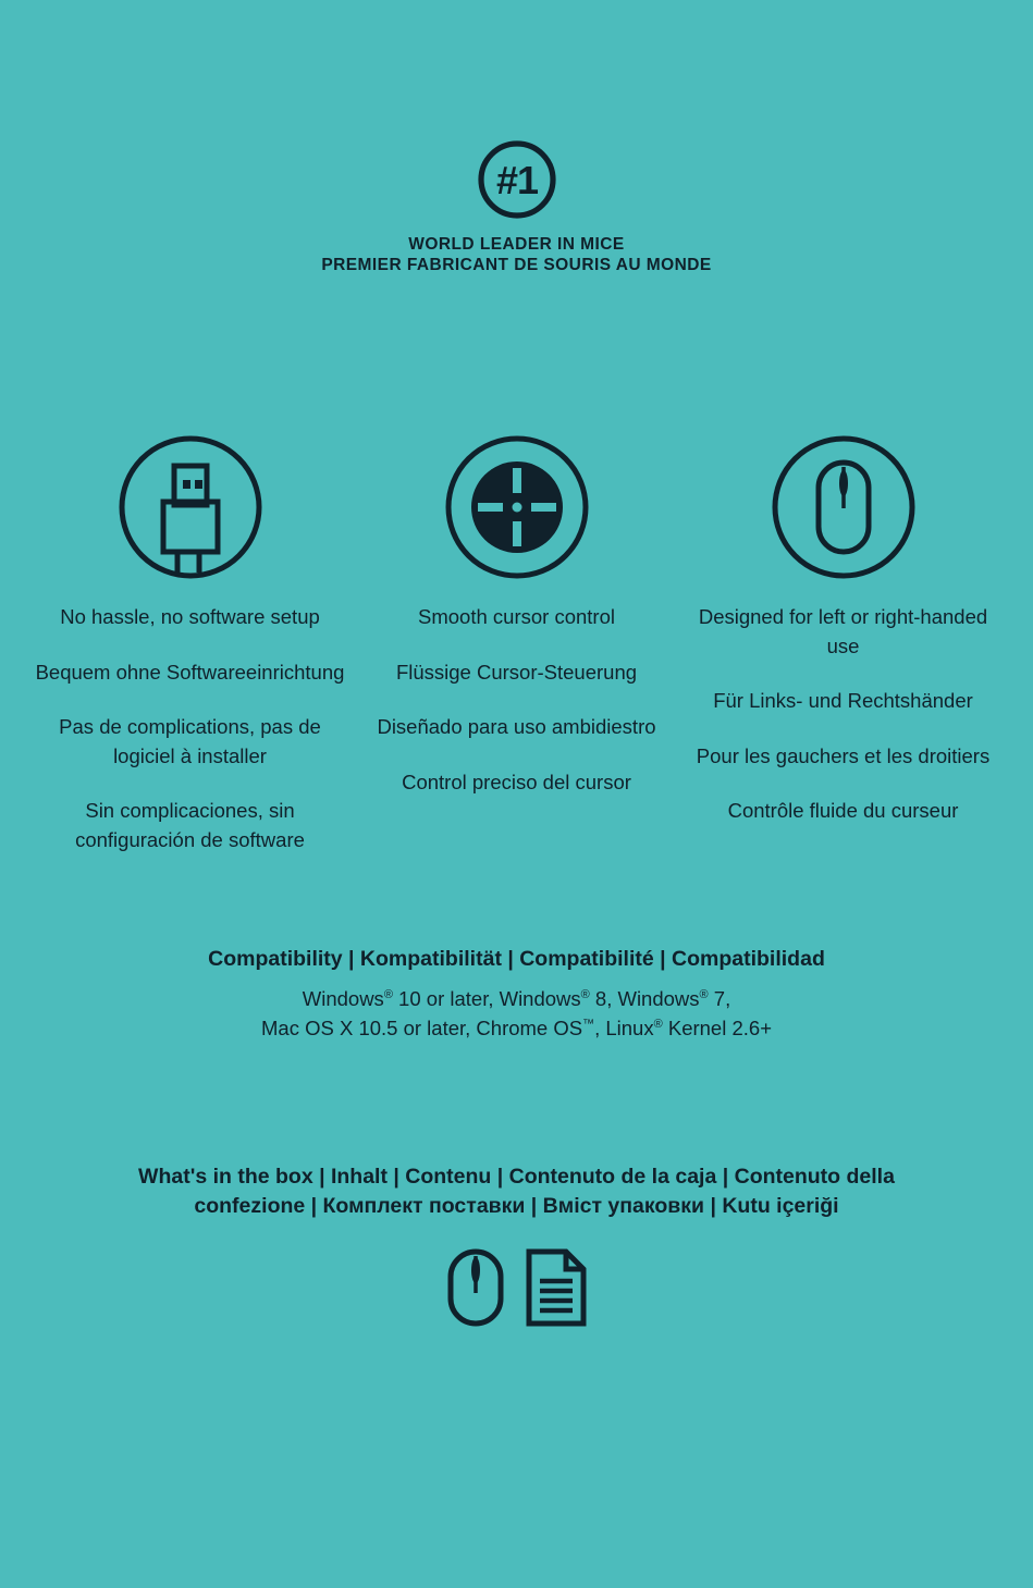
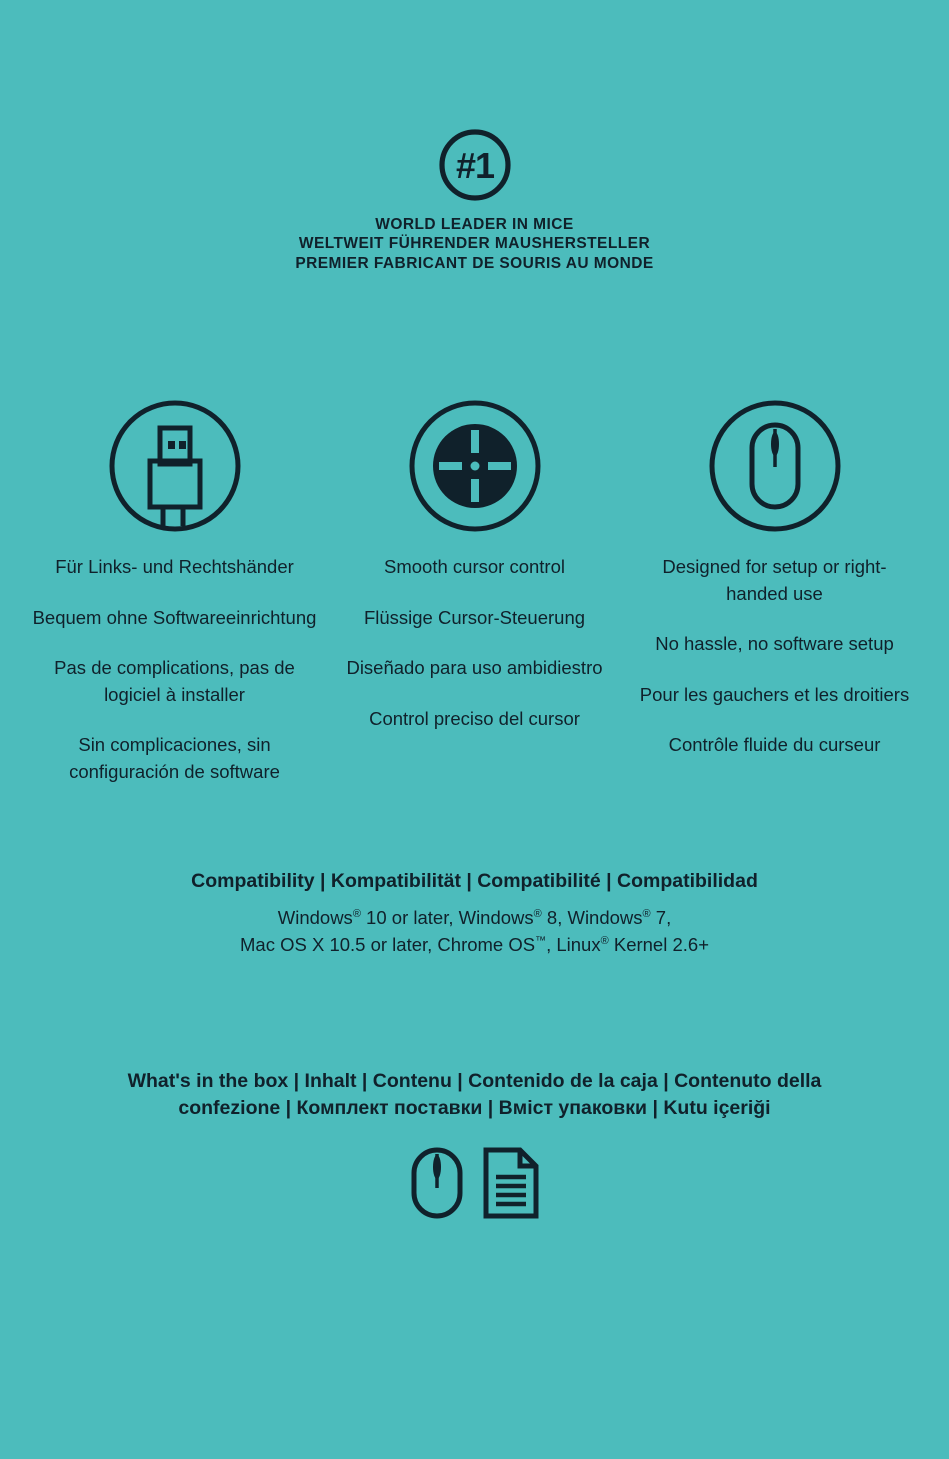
  #1
  WORLD LEADER IN MICE
+ WELTWEIT FÜHRENDER MAUSHERSTELLER
  PREMIER FABRICANT DE SOURIS AU MONDE
- No hassle, no software setup
+ Für Links- und Rechtshänder
  Bequem ohne Softwareeinrichtung
  Pas de complications, pas de logiciel à installer
  Sin complicaciones, sin configuración de software
  Smooth cursor control
  Flüssige Cursor-Steuerung
  Diseñado para uso ambidiestro
  Control preciso del cursor
- Designed for left or right-handed use
+ Designed for setup or right-handed use
- Für Links- und Rechtshänder
+ No hassle, no software setup
  Pour les gauchers et les droitiers
  Contrôle fluide du curseur
  Compatibility | Kompatibilität | Compatibilité | Compatibilidad
  Windows® 10 or later, Windows® 8, Windows® 7,
  Mac OS X 10.5 or later, Chrome OS™, Linux® Kernel 2.6+
- What's in the box | Inhalt | Contenu | Contenuto de la caja | Contenuto della confezione | Комплект поставки | Вміст упаковки | Kutu içeriği
+ What's in the box | Inhalt | Contenu | Contenido de la caja | Contenuto della confezione | Комплект поставки | Вміст упаковки | Kutu içeriği
